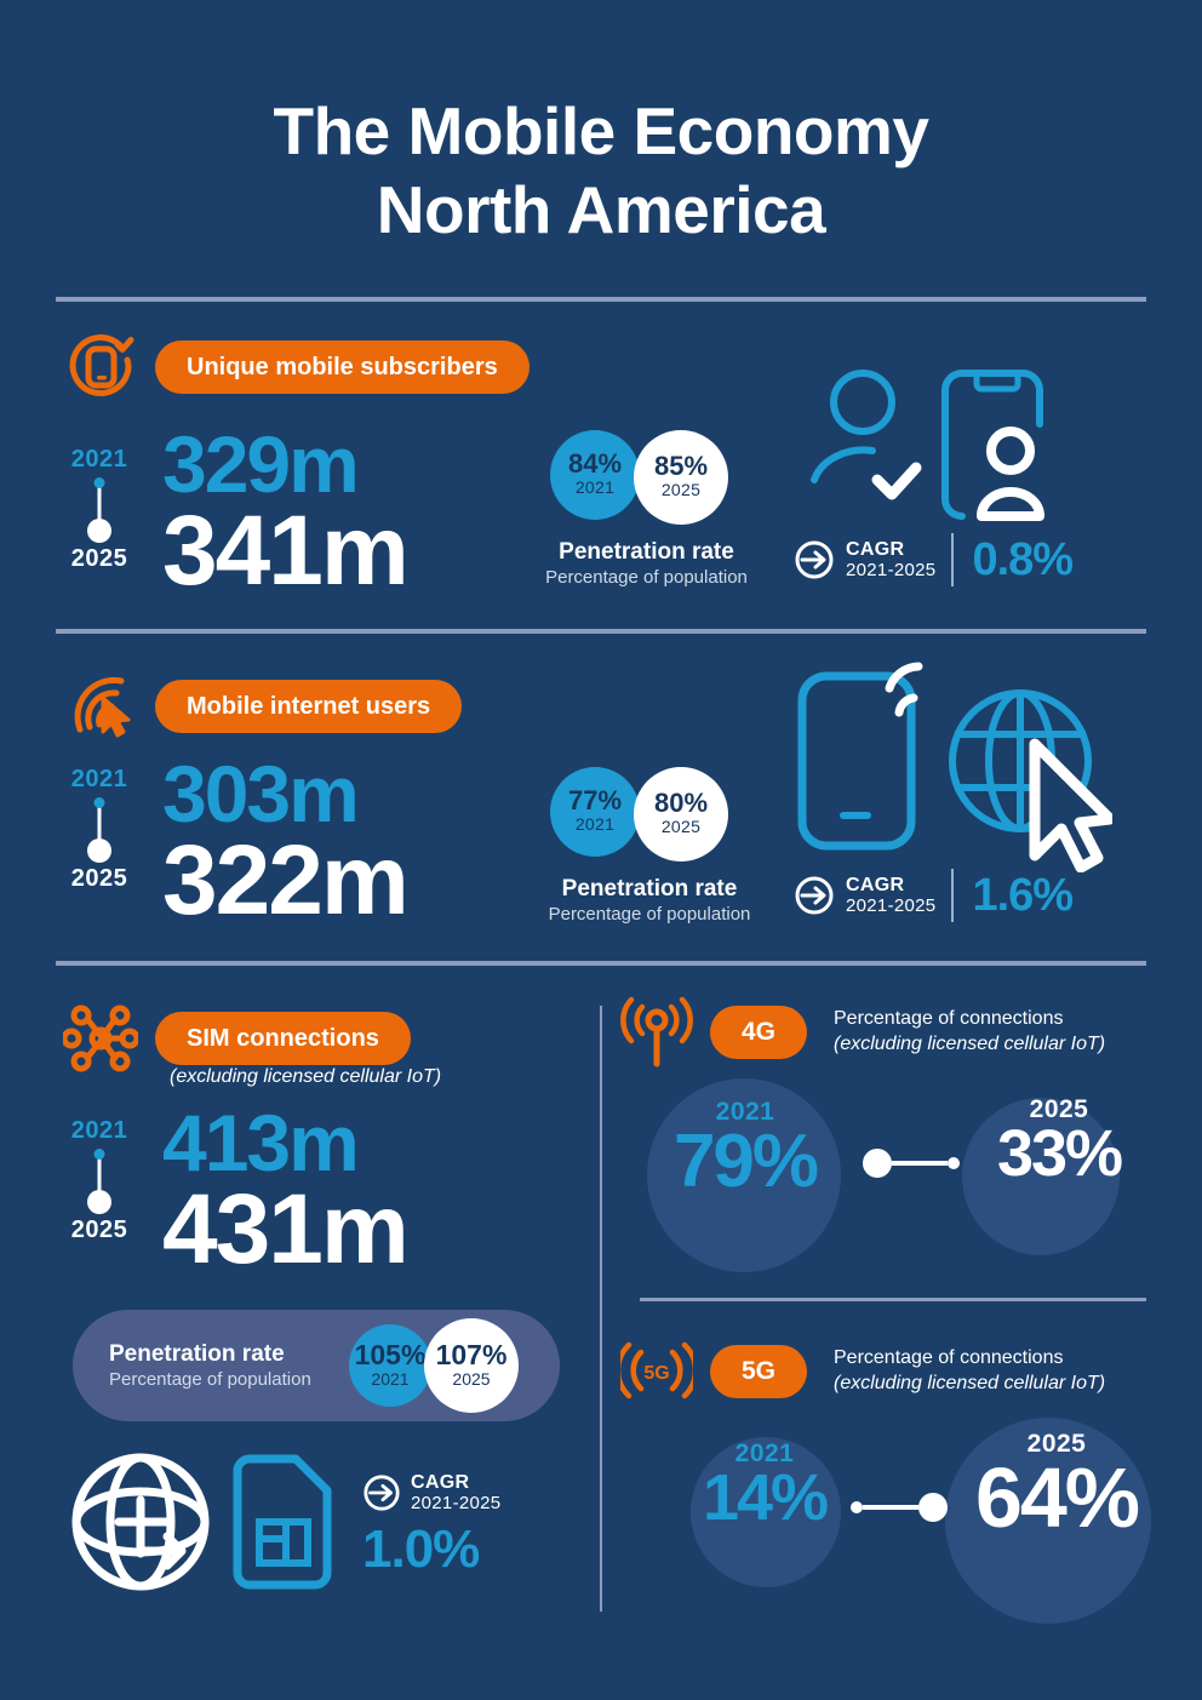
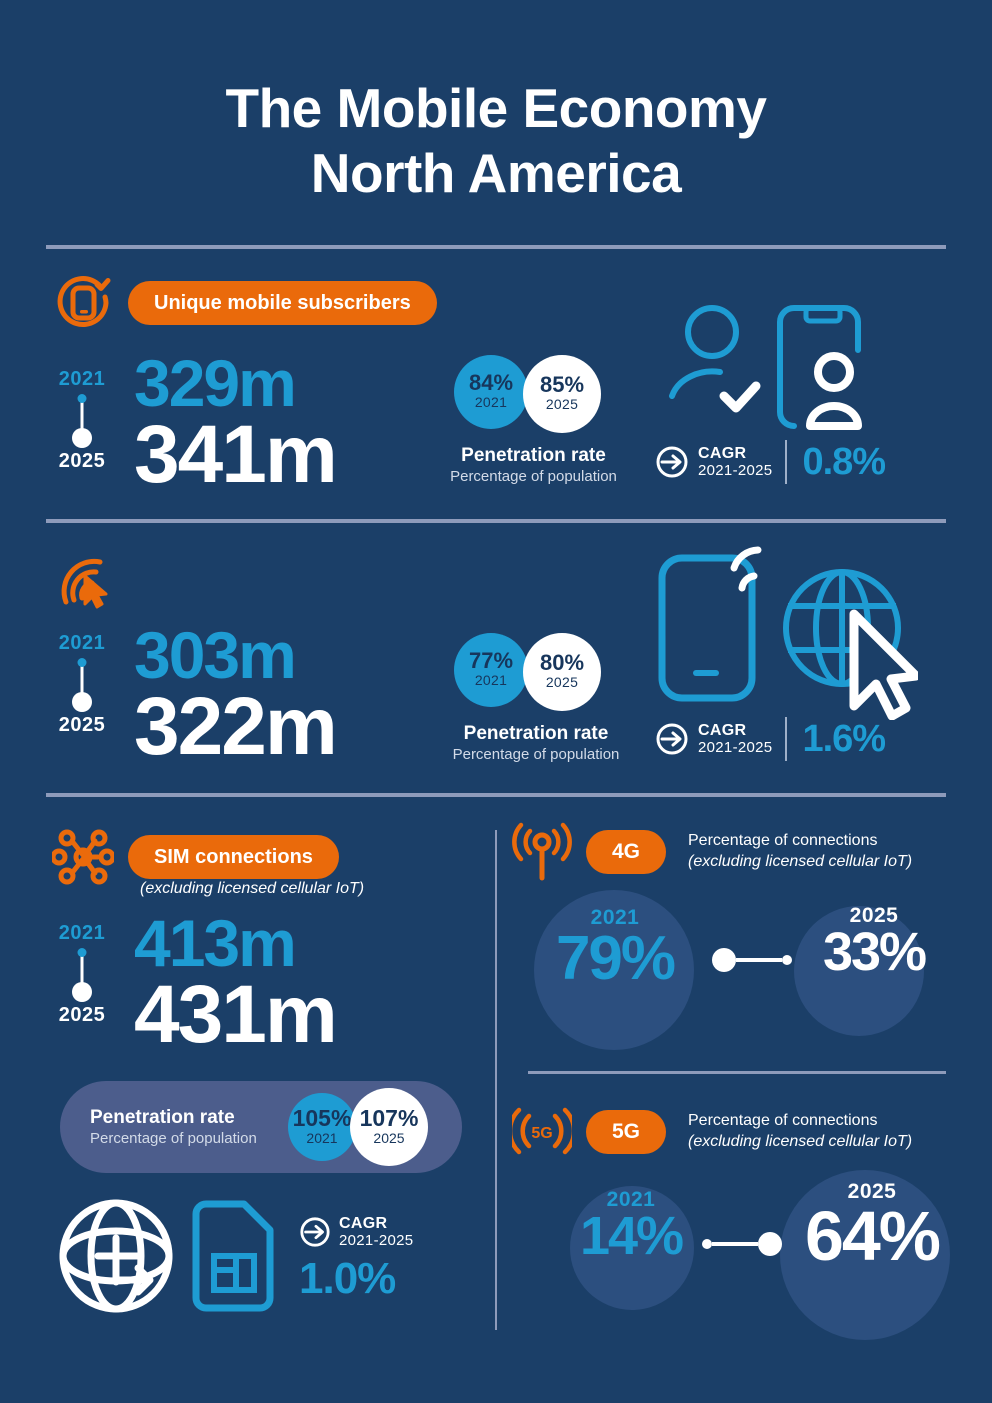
  The Mobile Economy
  North America
  Unique mobile subscribers
  2021
  2025
  329m
  341m
  84%
  2021
  85%
  2025
  Penetration rate
  Percentage of population
  CAGR
  2021-2025
  0.8%
- Mobile internet users
  2021
  2025
  303m
  322m
  77%
  2021
  80%
  2025
  Penetration rate
  Percentage of population
  CAGR
  2021-2025
  1.6%
  SIM connections
  (excluding licensed cellular IoT)
  2021
  2025
  413m
  431m
  Penetration rate
  Percentage of population
  105%
  2021
  107%
  2025
  CAGR
  2021-2025
  1.0%
  4G
  Percentage of connections
  (excluding licensed cellular IoT)
  2021
  79%
  2025
  33%
  5G
  5G
  Percentage of connections
  (excluding licensed cellular IoT)
  2021
  14%
  2025
  64%
